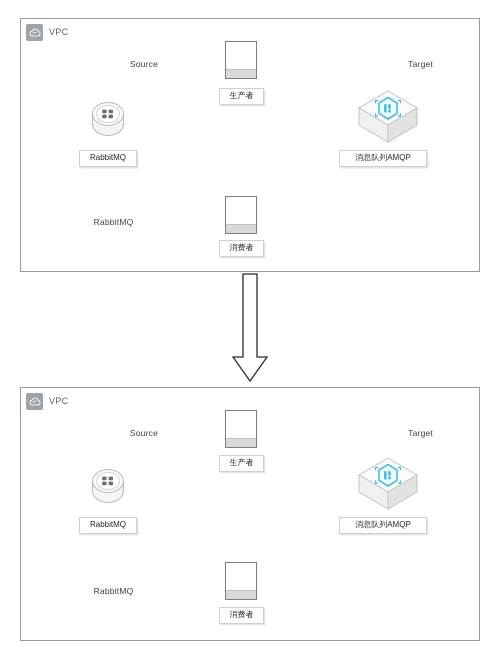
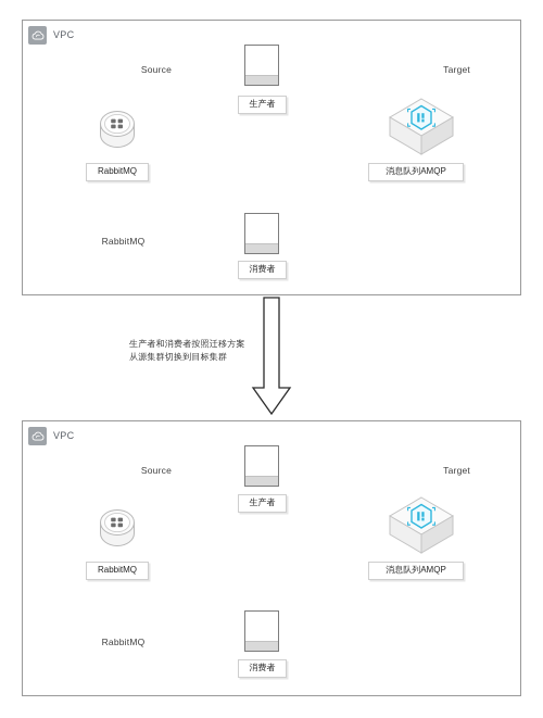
  VPC
  Source
  RabbitMQ
  RabbitMQ
  Target
  消息队列AMQP
  生产者
  消费者
+ 生产者和消费者按照迁移方案
+ 从源集群切换到目标集群
  VPC
  Source
  RabbitMQ
  RabbitMQ
  Target
  消息队列AMQP
  生产者
  消费者
